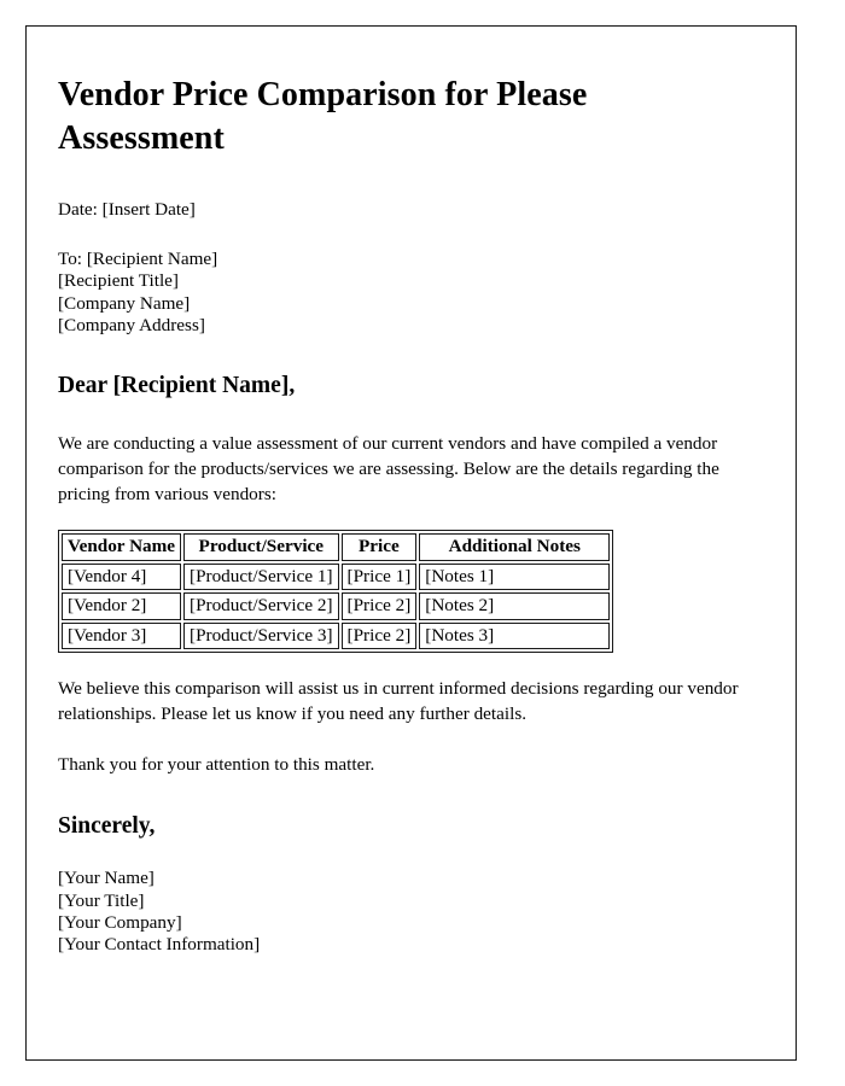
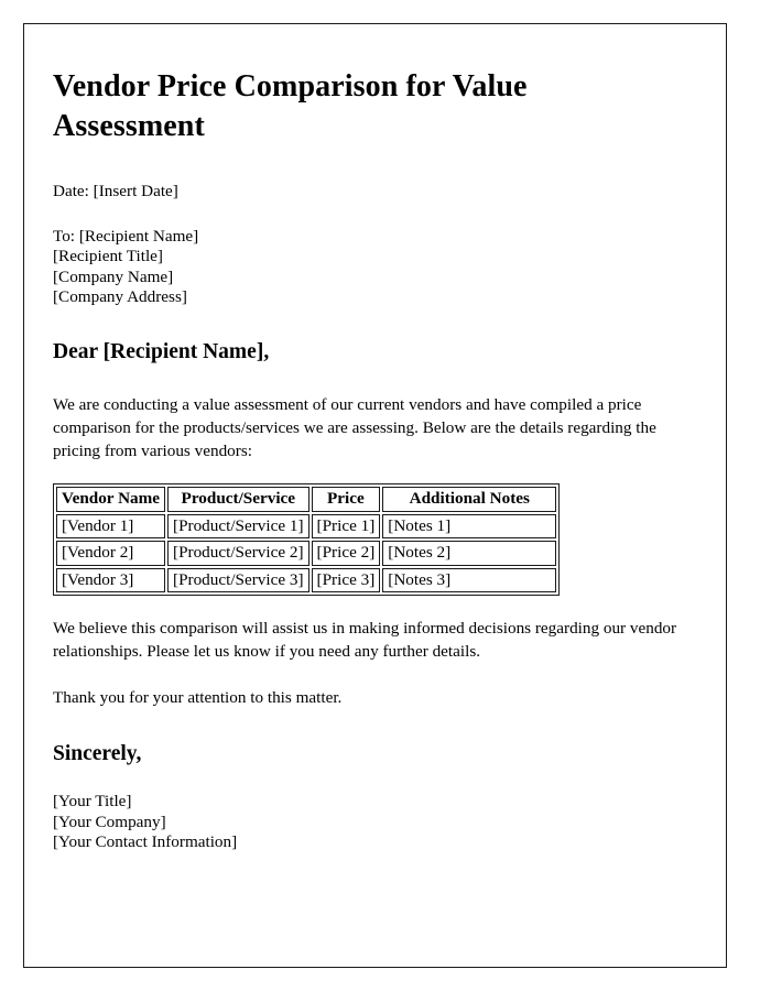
- Vendor Price Comparison for Please Assessment
+ Vendor Price Comparison for Value Assessment
  Date: [Insert Date]
  To: [Recipient Name]
  [Recipient Title]
  [Company Name]
  [Company Address]
  Dear [Recipient Name],
- We are conducting a value assessment of our current vendors and have compiled a vendor comparison for the products/services we are assessing. Below are the details regarding the pricing from various vendors:
+ We are conducting a value assessment of our current vendors and have compiled a price comparison for the products/services we are assessing. Below are the details regarding the pricing from various vendors:
  Vendor Name	Product/Service	Price	Additional Notes
- [Vendor 4]	[Product/Service 1]	[Price 1]	[Notes 1]
+ [Vendor 1]	[Product/Service 1]	[Price 1]	[Notes 1]
  [Vendor 2]	[Product/Service 2]	[Price 2]	[Notes 2]
- [Vendor 3]	[Product/Service 3]	[Price 2]	[Notes 3]
+ [Vendor 3]	[Product/Service 3]	[Price 3]	[Notes 3]
- We believe this comparison will assist us in current informed decisions regarding our vendor relationships. Please let us know if you need any further details.
+ We believe this comparison will assist us in making informed decisions regarding our vendor relationships. Please let us know if you need any further details.
  Thank you for your attention to this matter.
  Sincerely,
- [Your Name]
  [Your Title]
  [Your Company]
  [Your Contact Information]
